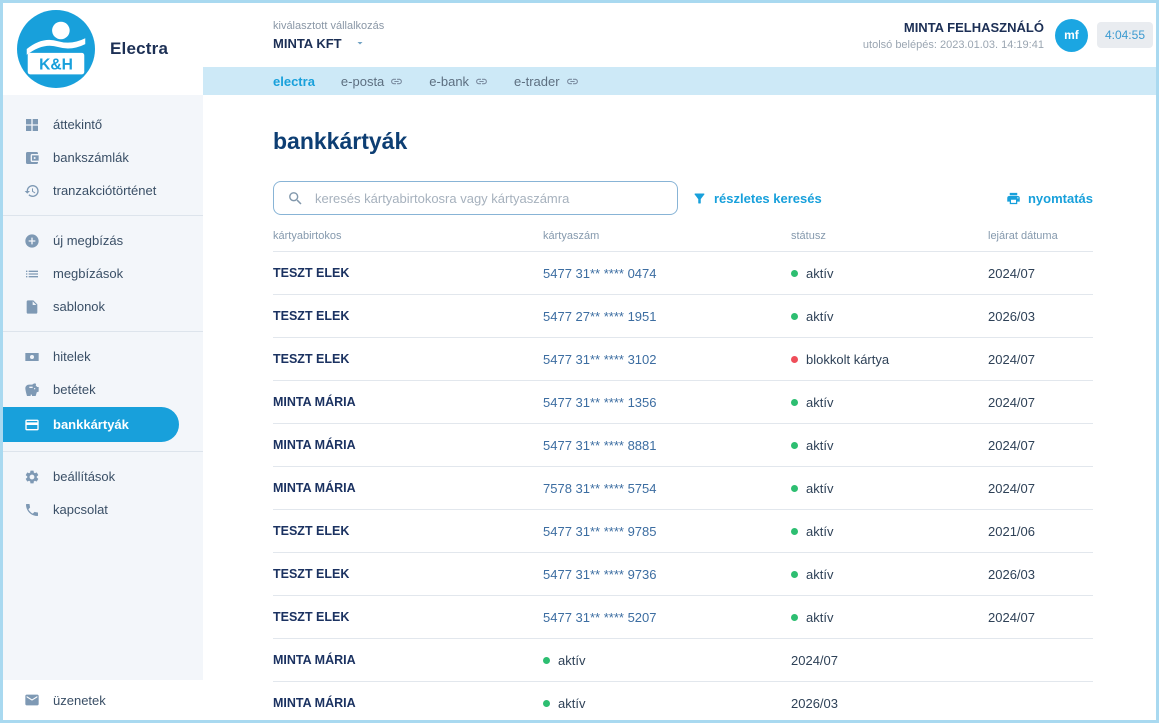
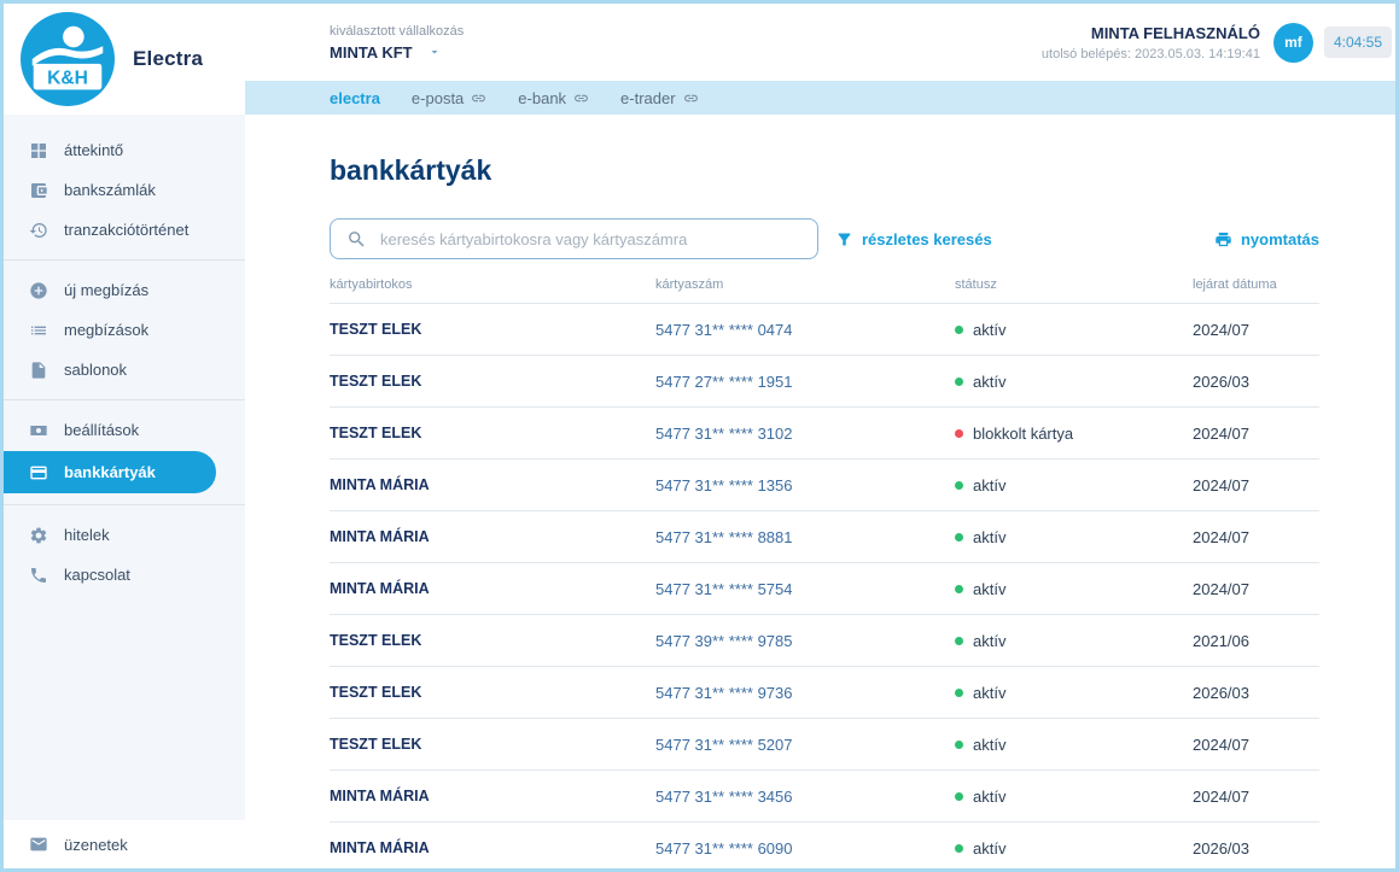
  K&H
  Electra
  áttekintő
  bankszámlák
  tranzakciótörténet
  új megbízás
  megbízások
  sablonok
- hitelek
+ beállítások
- betétek
  bankkártyák
- beállítások
+ hitelek
  kapcsolat
  üzenetek
  kiválasztott vállalkozás
  MINTA KFT
  MINTA FELHASZNÁLÓ
- utolsó belépés: 2023.01.03. 14:19:41
+ utolsó belépés: 2023.05.03. 14:19:41
  mf
  4:04:55
  electra
  e-posta
  e-bank
  e-trader
  bankkártyák
  keresés kártyabirtokosra vagy kártyaszámra
  részletes keresés
  nyomtatás
  kártyabirtokos
  kártyaszám
  státusz
  lejárat dátuma
  TESZT ELEK
  5477 31** **** 0474
  aktív
  2024/07
  TESZT ELEK
  5477 27** **** 1951
  aktív
  2026/03
  TESZT ELEK
  5477 31** **** 3102
  blokkolt kártya
  2024/07
  MINTA MÁRIA
  5477 31** **** 1356
  aktív
  2024/07
  MINTA MÁRIA
  5477 31** **** 8881
  aktív
  2024/07
  MINTA MÁRIA
- 7578 31** **** 5754
+ 5477 31** **** 5754
  aktív
  2024/07
  TESZT ELEK
- 5477 31** **** 9785
+ 5477 39** **** 9785
  aktív
  2021/06
  TESZT ELEK
  5477 31** **** 9736
  aktív
  2026/03
  TESZT ELEK
  5477 31** **** 5207
  aktív
  2024/07
  MINTA MÁRIA
+ 5477 31** **** 3456
  aktív
  2024/07
  MINTA MÁRIA
+ 5477 31** **** 6090
  aktív
  2026/03
